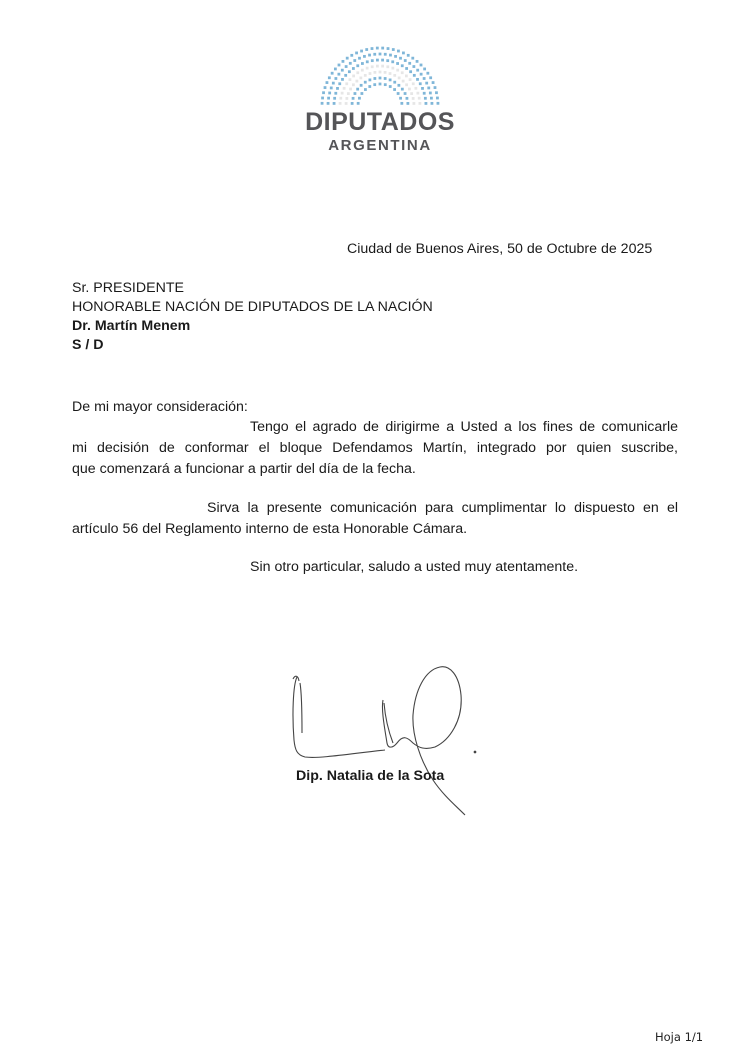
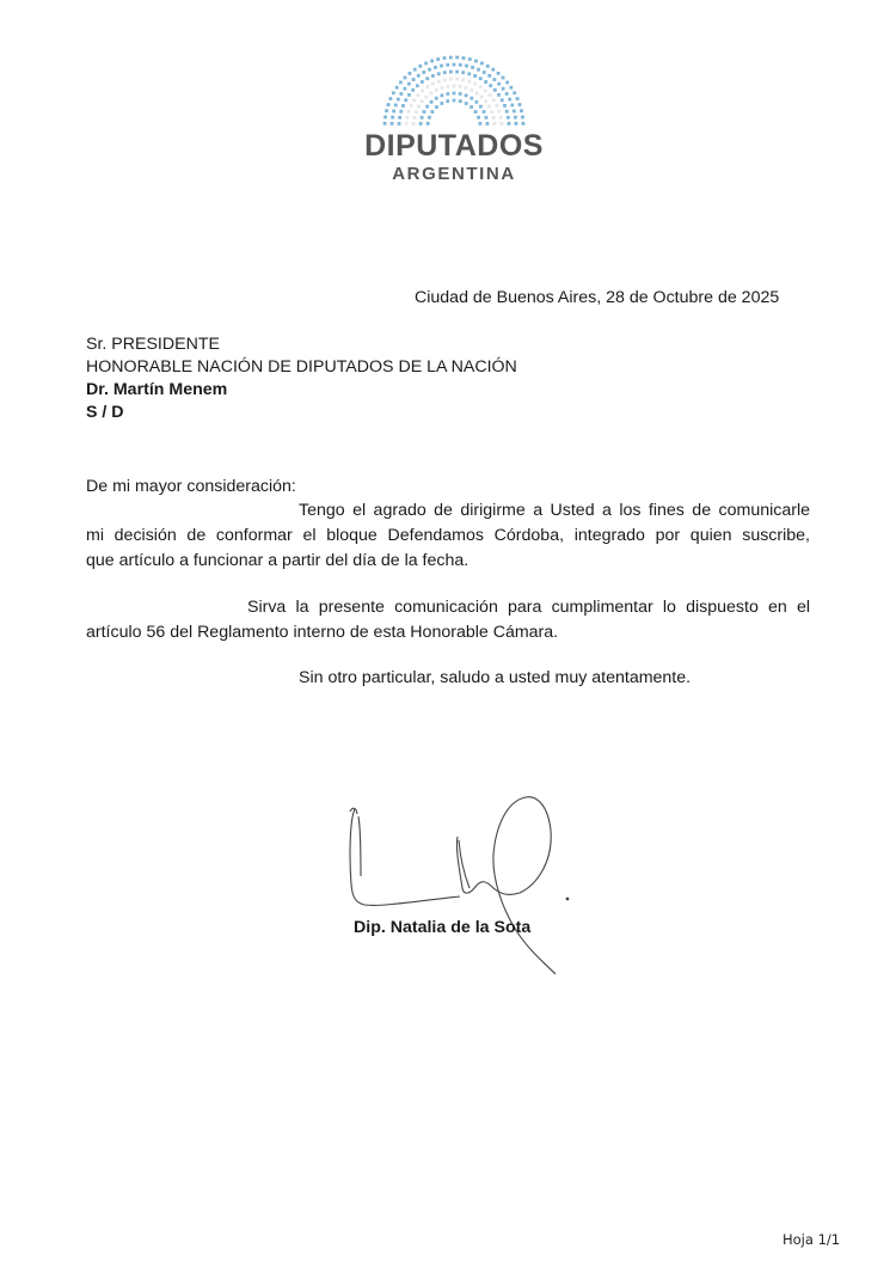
  DIPUTADOS
  ARGENTINA
- Ciudad de Buenos Aires, 50 de Octubre de 2025
+ Ciudad de Buenos Aires, 28 de Octubre de 2025
  Sr. PRESIDENTE
  HONORABLE NACIÓN DE DIPUTADOS DE LA NACIÓN
  Dr. Martín Menem
  S / D
  De mi mayor consideración:
  Tengo el agrado de dirigirme a Usted a los fines de comunicarle
- mi decisión de conformar el bloque Defendamos Martín, integrado por quien suscribe,
+ mi decisión de conformar el bloque Defendamos Córdoba, integrado por quien suscribe,
- que comenzará a funcionar a partir del día de la fecha.
+ que artículo a funcionar a partir del día de la fecha.
  Sirva la presente comunicación para cumplimentar lo dispuesto en el
  artículo 56 del Reglamento interno de esta Honorable Cámara.
  Sin otro particular, saludo a usted muy atentamente.
  Dip. Natalia de la Sota
  Hoja 1/1
